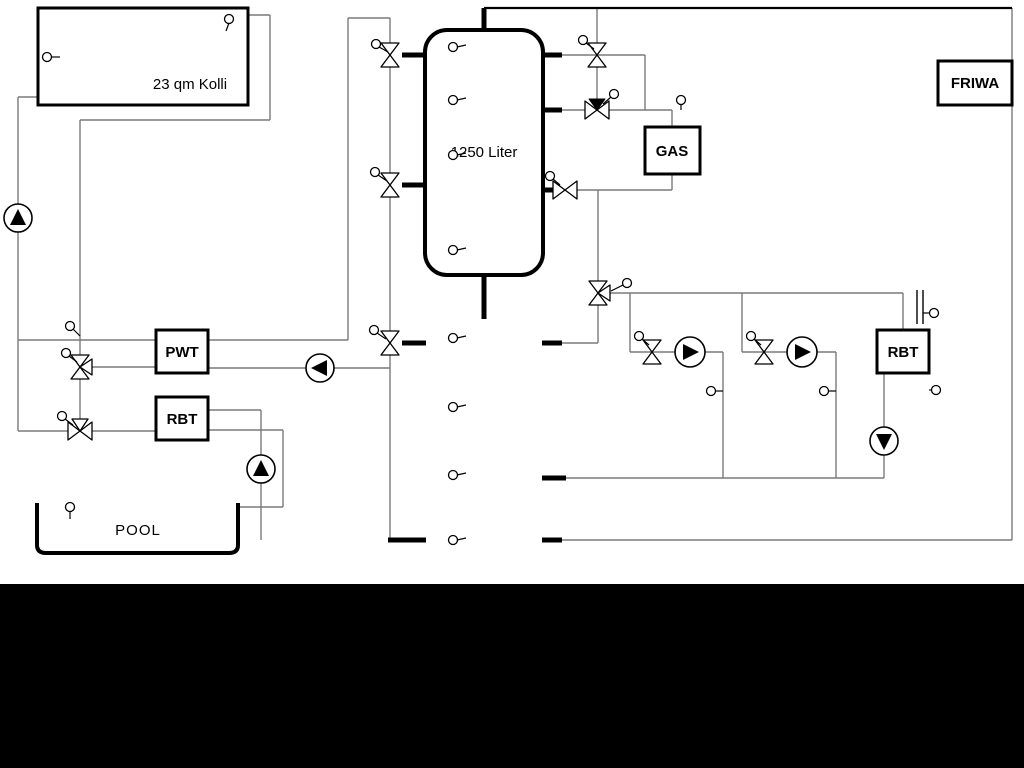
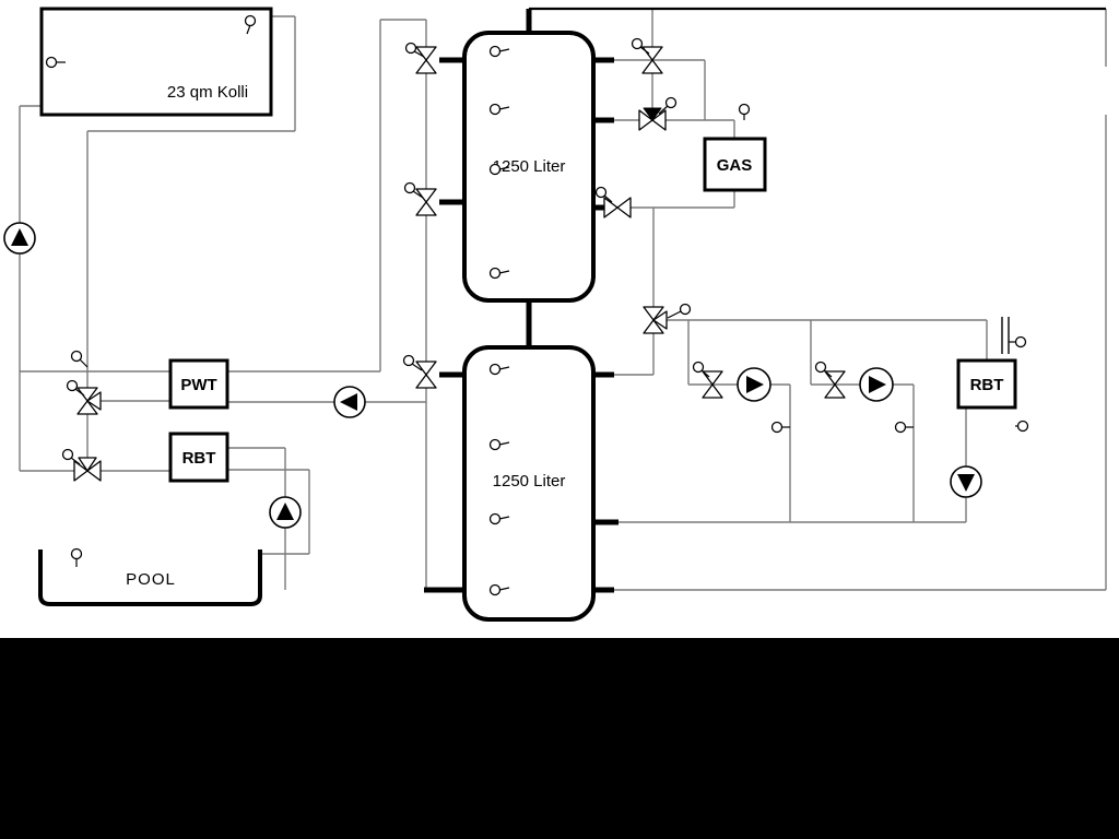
  23 qm Kolli
  250 Liter
+ 1250 Liter
  GAS
- FRIWA
  PWT
  RBT
  RBT
  POOL
